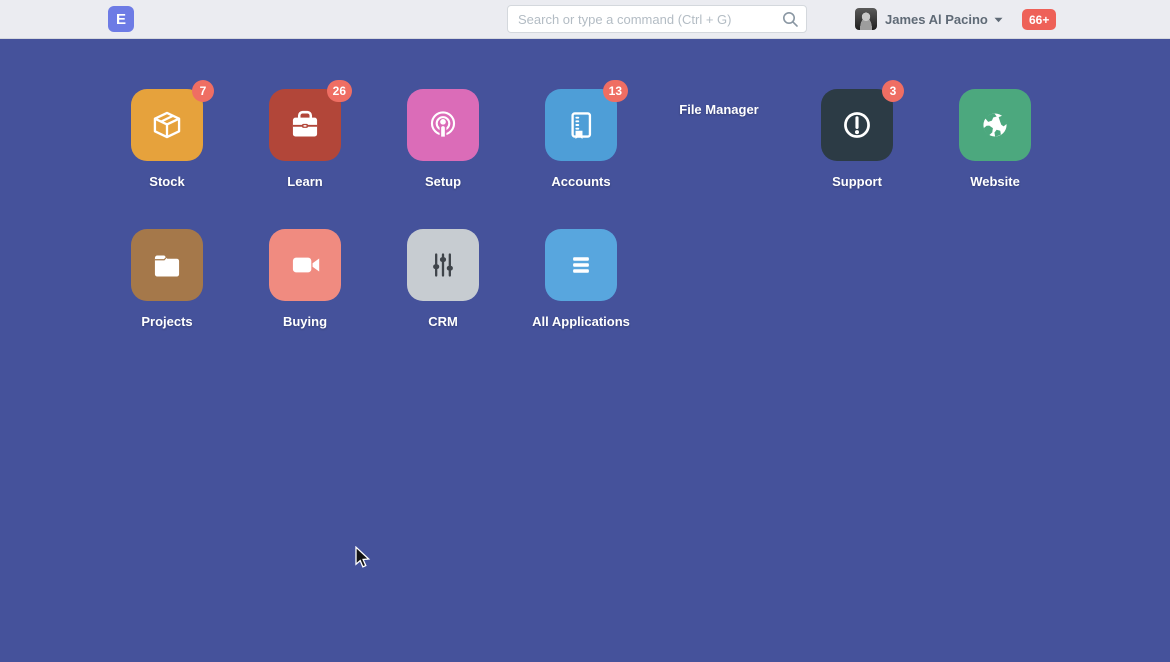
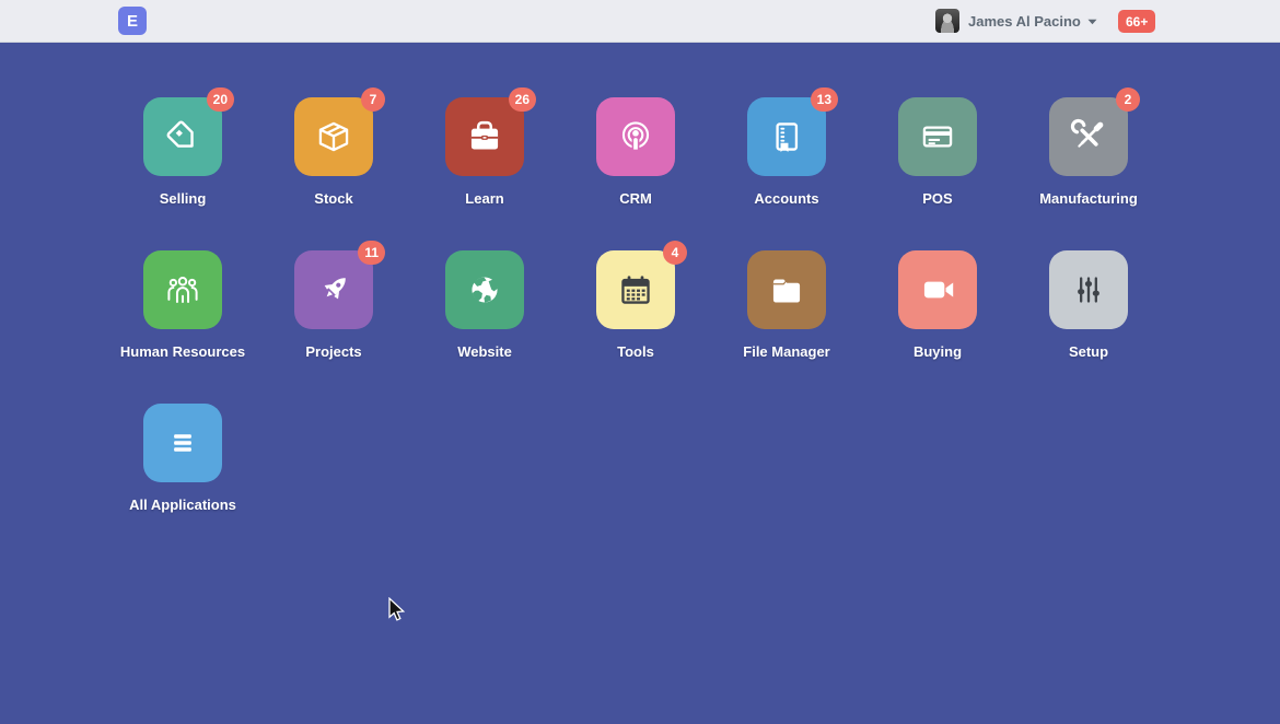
  E
- Search or type a command (Ctrl + G)
  James Al Pacino
  66+
+ 20
+ Selling
  7
  Stock
  26
  Learn
- Setup
+ CRM
  13
  Accounts
+ POS
+ 2
+ Manufacturing
+ Human Resources
+ 11
- File Manager
+ Projects
- 3
- Support
  Website
+ 4
+ Tools
- Projects
+ File Manager
  Buying
- CRM
+ Setup
  All Applications
